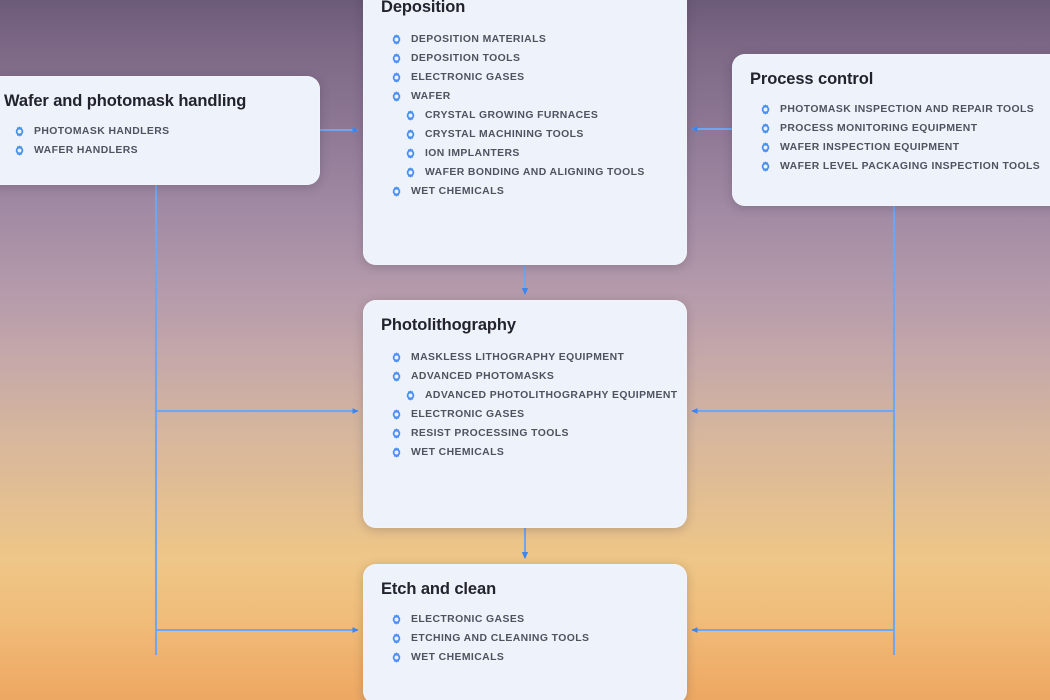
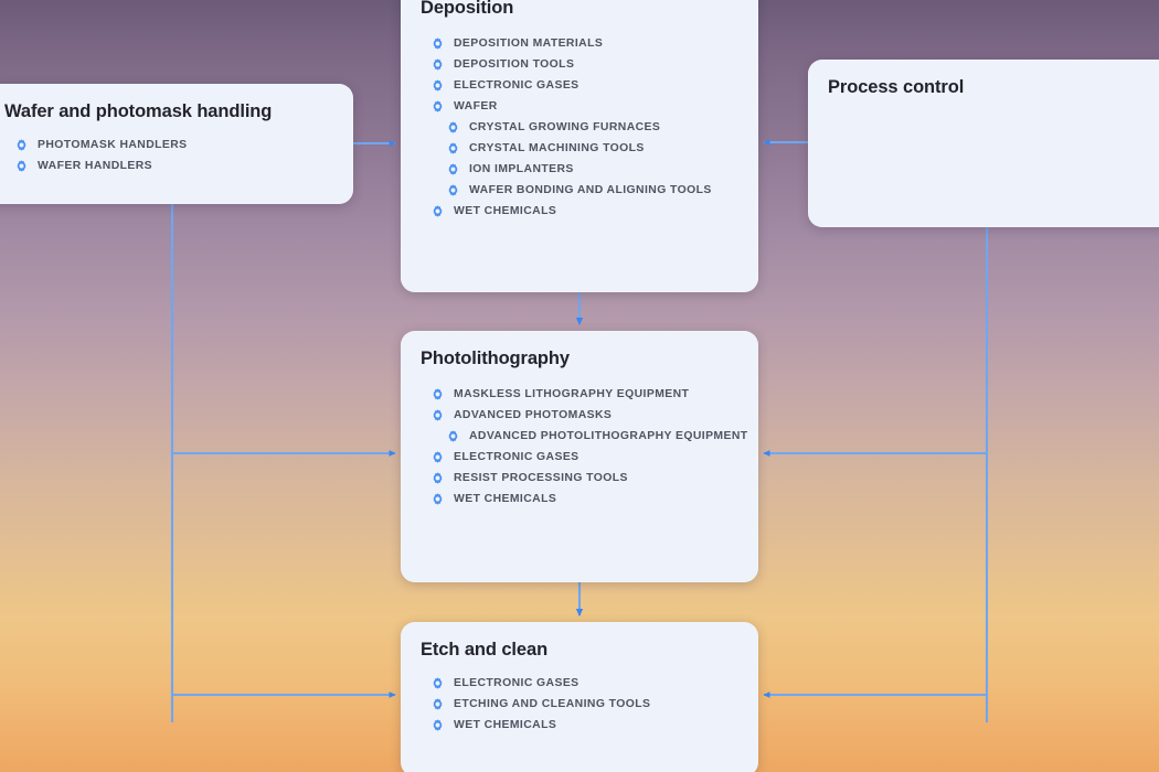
  Wafer and photomask handling
  PHOTOMASK HANDLERS
  WAFER HANDLERS
  Deposition
  DEPOSITION MATERIALS
  DEPOSITION TOOLS
  ELECTRONIC GASES
  WAFER
  CRYSTAL GROWING FURNACES
  CRYSTAL MACHINING TOOLS
  ION IMPLANTERS
  WAFER BONDING AND ALIGNING TOOLS
  WET CHEMICALS
  Process control
- PHOTOMASK INSPECTION AND REPAIR TOOLS
- PROCESS MONITORING EQUIPMENT
- WAFER INSPECTION EQUIPMENT
- WAFER LEVEL PACKAGING INSPECTION TOOLS
  Photolithography
  MASKLESS LITHOGRAPHY EQUIPMENT
  ADVANCED PHOTOMASKS
  ADVANCED PHOTOLITHOGRAPHY EQUIPMENT
  ELECTRONIC GASES
  RESIST PROCESSING TOOLS
  WET CHEMICALS
  Etch and clean
  ELECTRONIC GASES
  ETCHING AND CLEANING TOOLS
  WET CHEMICALS
